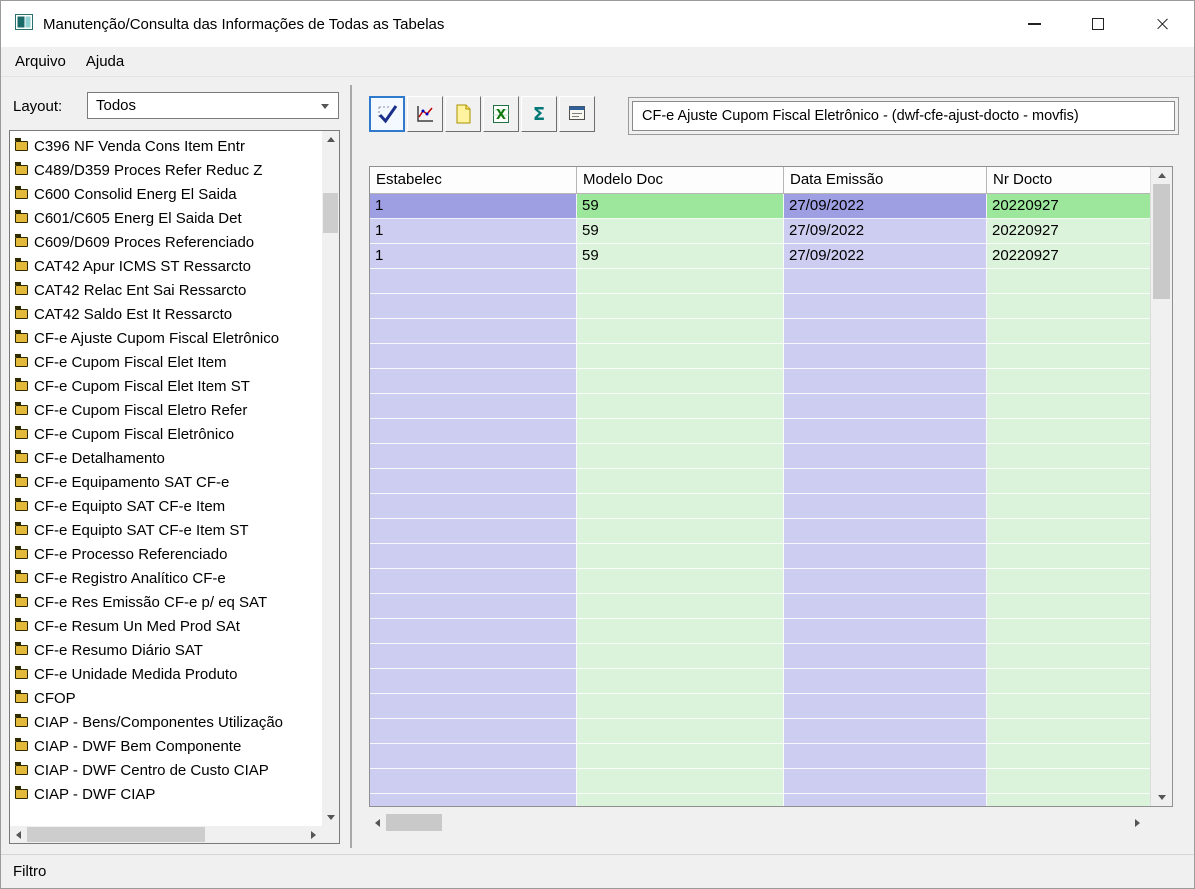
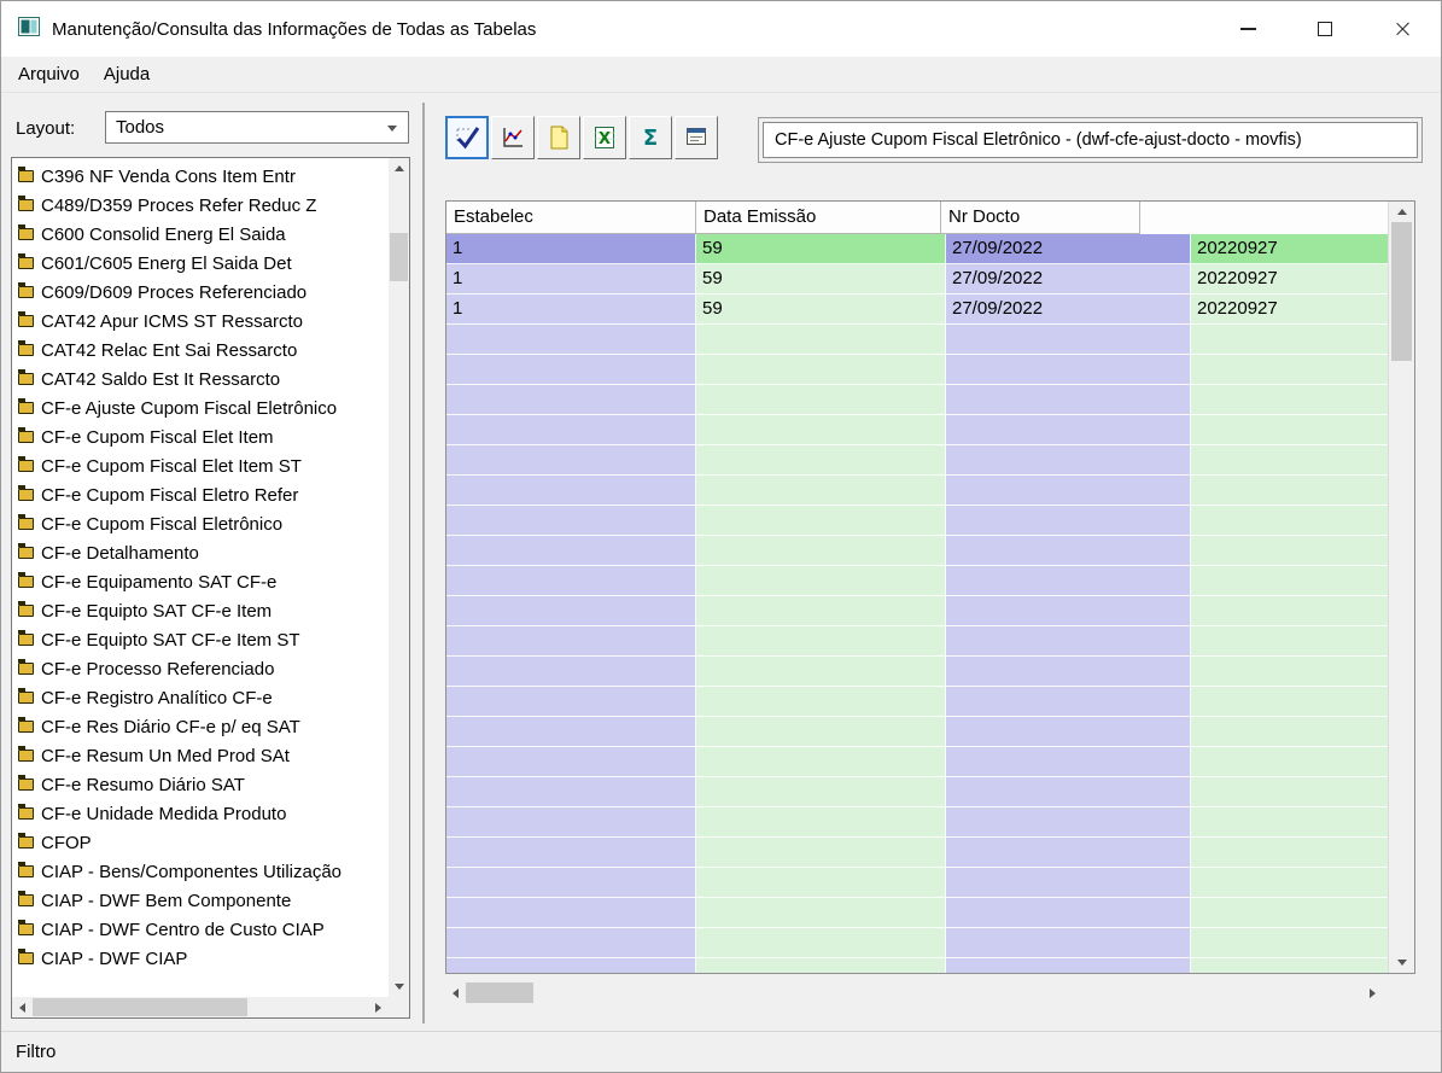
  Manutenção/Consulta das Informações de Todas as Tabelas
  Arquivo
  Ajuda
  Layout:
  Todos
  C396 NF Venda Cons Item Entr
  C489/D359 Proces Refer Reduc Z
  C600 Consolid Energ El Saida
  C601/C605 Energ El Saida Det
  C609/D609 Proces Referenciado
  CAT42 Apur ICMS ST Ressarcto
  CAT42 Relac Ent Sai Ressarcto
  CAT42 Saldo Est It Ressarcto
  CF-e Ajuste Cupom Fiscal Eletrônico
  CF-e Cupom Fiscal Elet Item
  CF-e Cupom Fiscal Elet Item ST
  CF-e Cupom Fiscal Eletro Refer
  CF-e Cupom Fiscal Eletrônico
  CF-e Detalhamento
  CF-e Equipamento SAT CF-e
  CF-e Equipto SAT CF-e Item
  CF-e Equipto SAT CF-e Item ST
  CF-e Processo Referenciado
  CF-e Registro Analítico CF-e
- CF-e Res Emissão CF-e p/ eq SAT
+ CF-e Res Diário CF-e p/ eq SAT
  CF-e Resum Un Med Prod SAt
  CF-e Resumo Diário SAT
  CF-e Unidade Medida Produto
  CFOP
  CIAP - Bens/Componentes Utilização
  CIAP - DWF Bem Componente
  CIAP - DWF Centro de Custo CIAP
  CIAP - DWF CIAP
  X
  Σ
  CF-e Ajuste Cupom Fiscal Eletrônico - (dwf-cfe-ajust-docto - movfis)
  Estabelec
- Modelo Doc
  Data Emissão
  Nr Docto
  1
  59
  27/09/2022
  20220927
  1
  59
  27/09/2022
  20220927
  1
  59
  27/09/2022
  20220927
  Filtro
